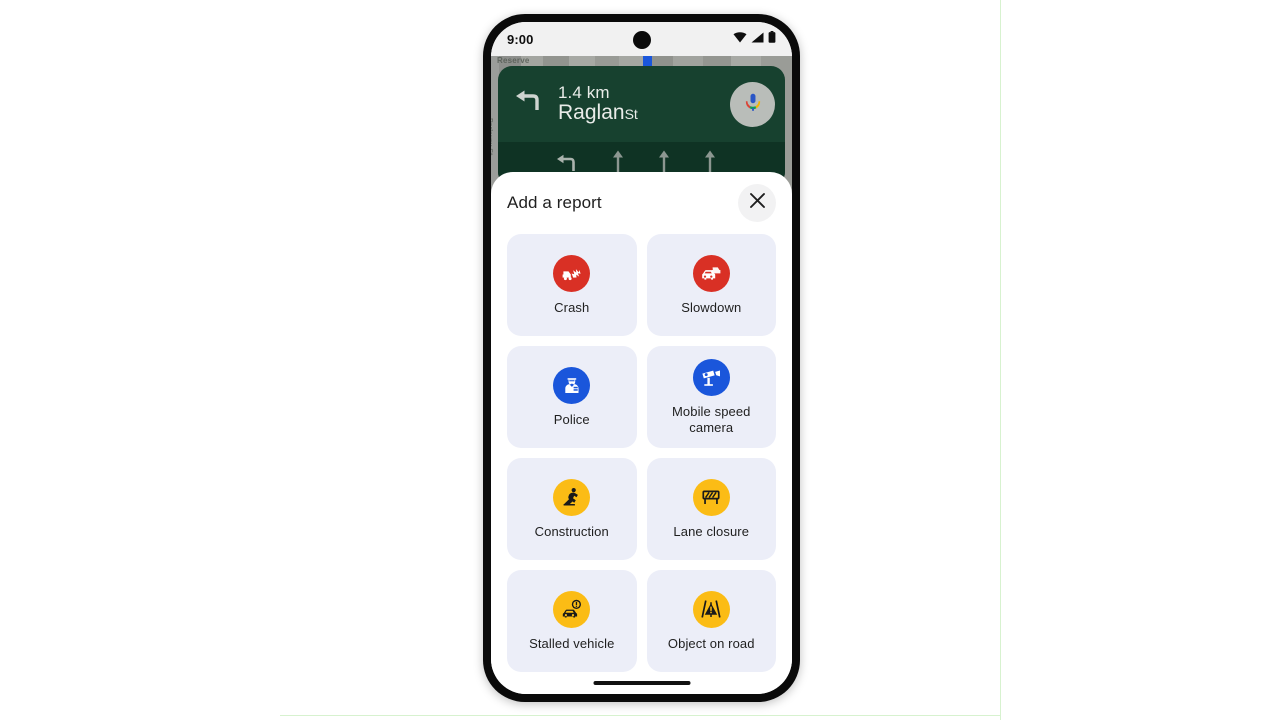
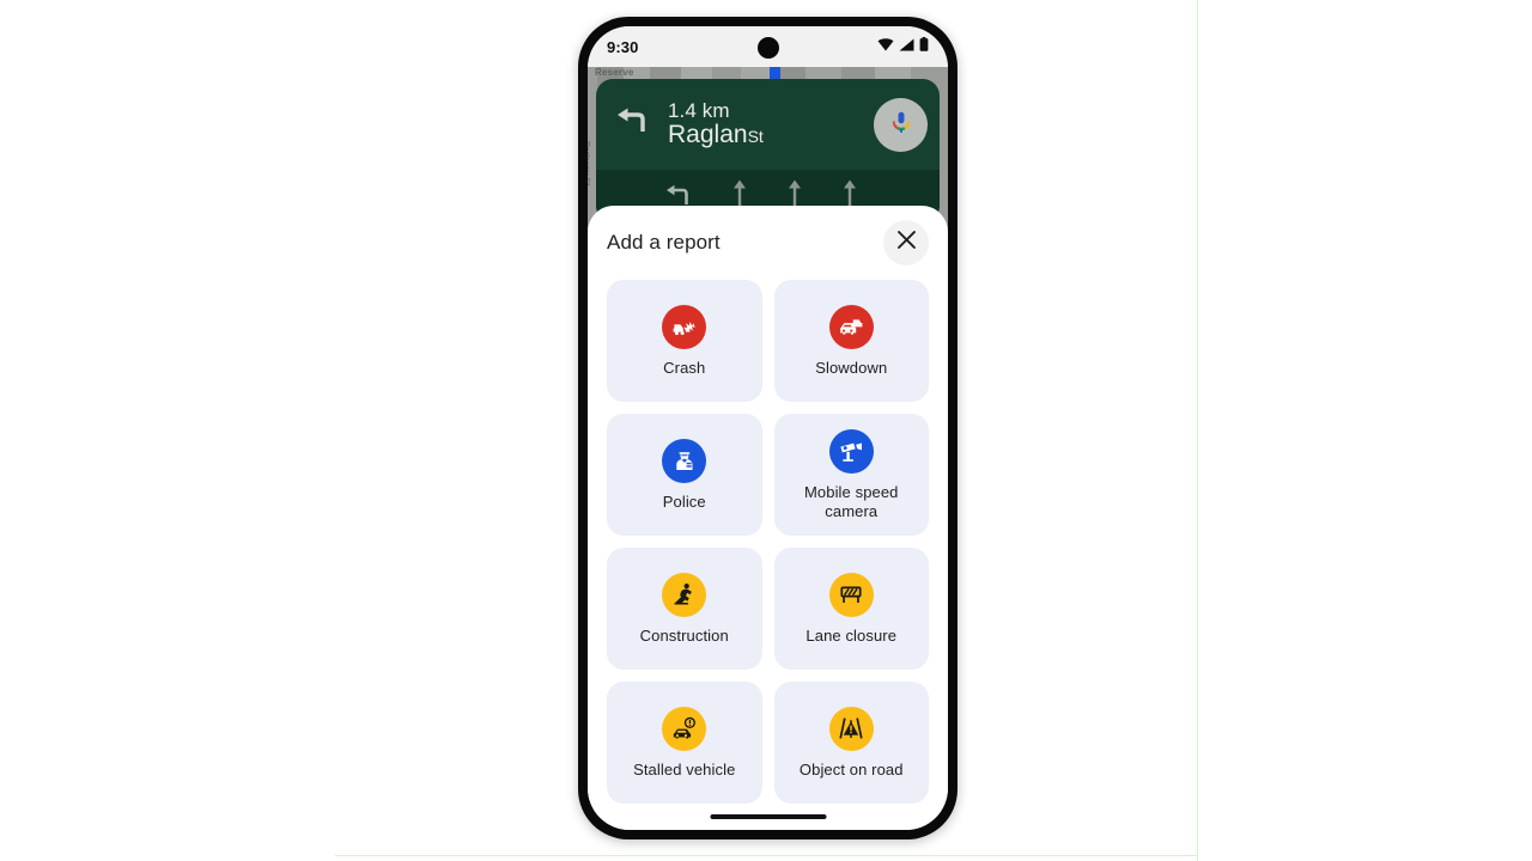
- 9:00
+ 9:30
  Reserve
  1.4 km
  RaglanSt
  Add a report
  Crash
  Slowdown
  Police
  Mobile speed camera
  Construction
  Lane closure
  Stalled vehicle
  Object on road
